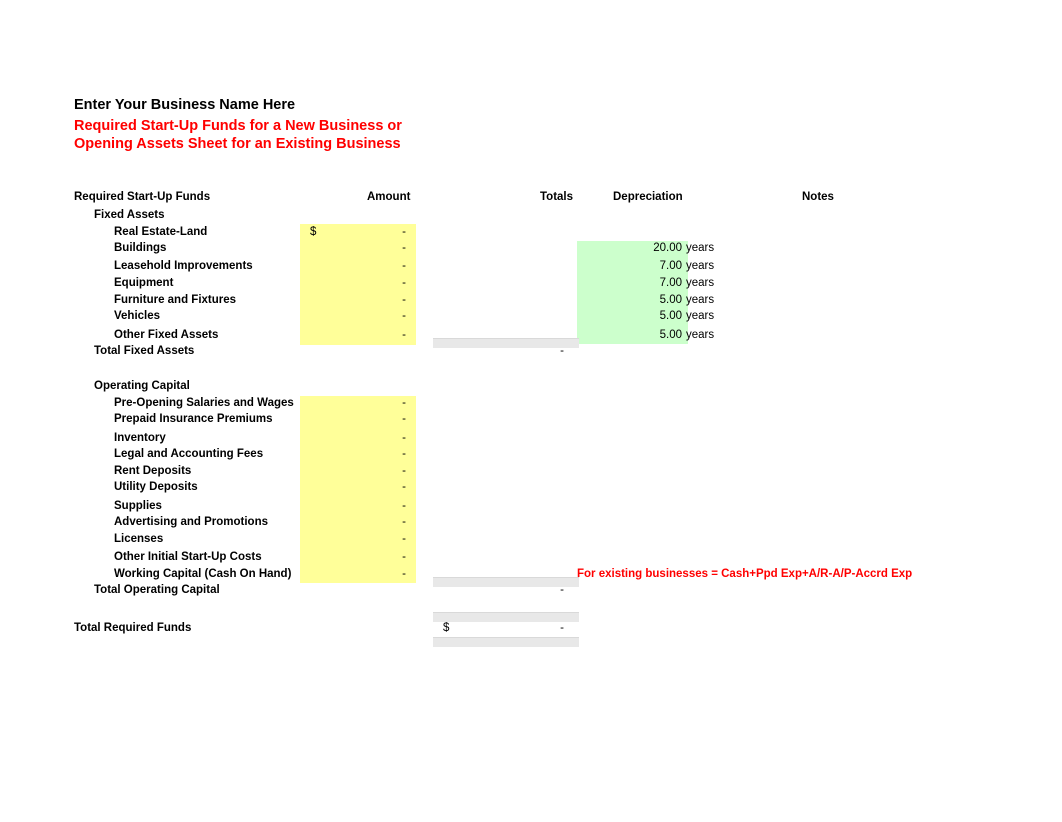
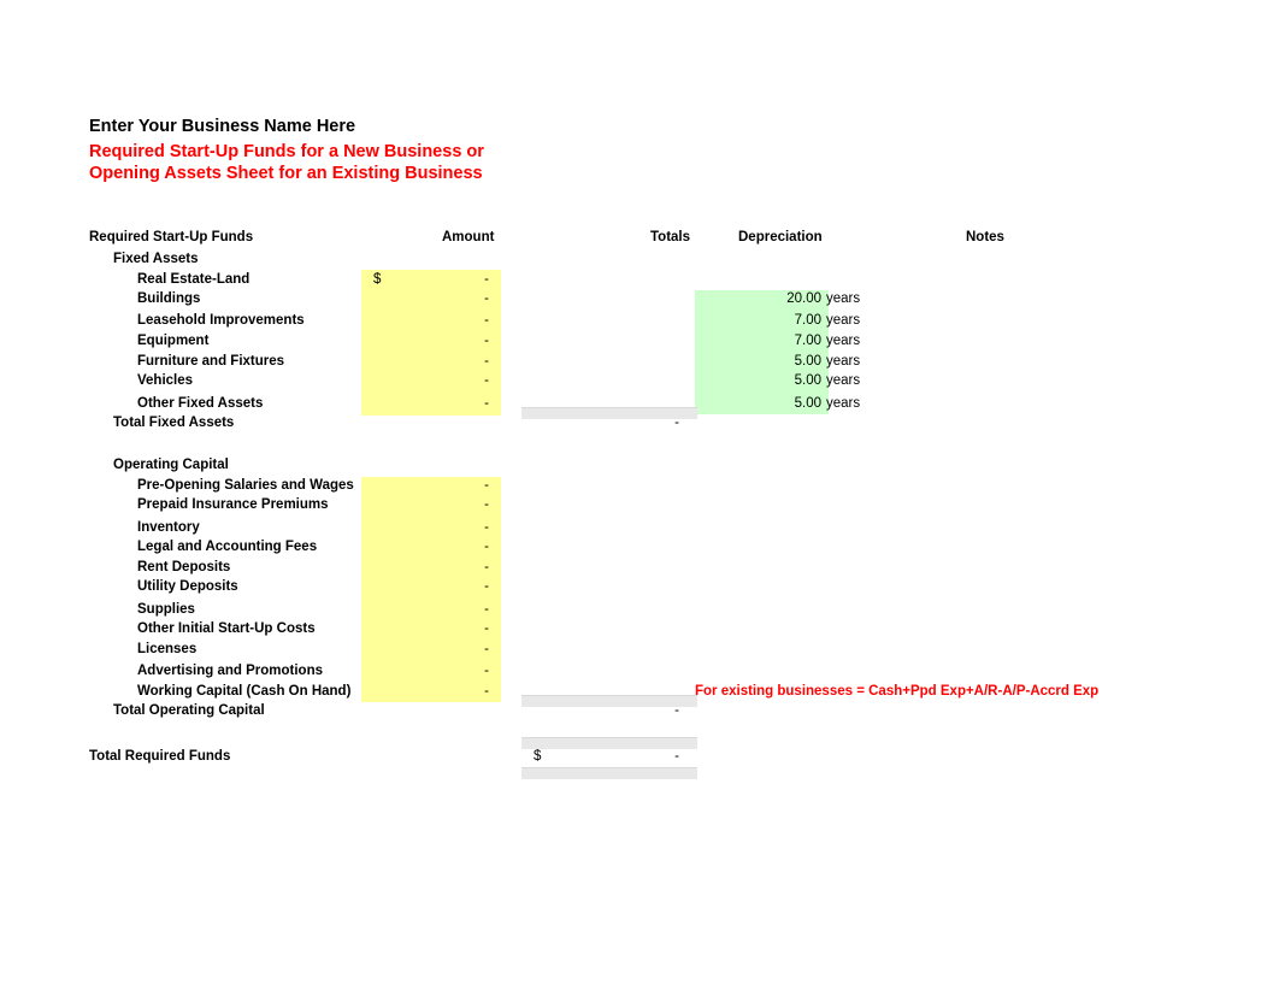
  Enter Your Business Name Here
  Required Start-Up Funds for a New Business or
  Opening Assets Sheet for an Existing Business
  Required Start-Up Funds
  Amount
  Totals
  Depreciation
  Notes
  Fixed Assets
  Real Estate-Land
  $
  -
  Buildings
  -
  20.00
  years
  Leasehold Improvements
  -
  7.00
  years
  Equipment
  -
  7.00
  years
  Furniture and Fixtures
  -
  5.00
  years
  Vehicles
  -
  5.00
  years
  Other Fixed Assets
  -
  5.00
  years
  Total Fixed Assets
  -
  Operating Capital
  Pre-Opening Salaries and Wages
  -
  Prepaid Insurance Premiums
  -
  Inventory
  -
  Legal and Accounting Fees
  -
  Rent Deposits
  -
  Utility Deposits
  -
  Supplies
  -
- Advertising and Promotions
+ Other Initial Start-Up Costs
  -
  Licenses
  -
- Other Initial Start-Up Costs
+ Advertising and Promotions
  -
  Working Capital (Cash On Hand)
  -
  Total Operating Capital
  -
  Total Required Funds
  $
  -
  For existing businesses = Cash+Ppd Exp+A/R-A/P-Accrd Exp
